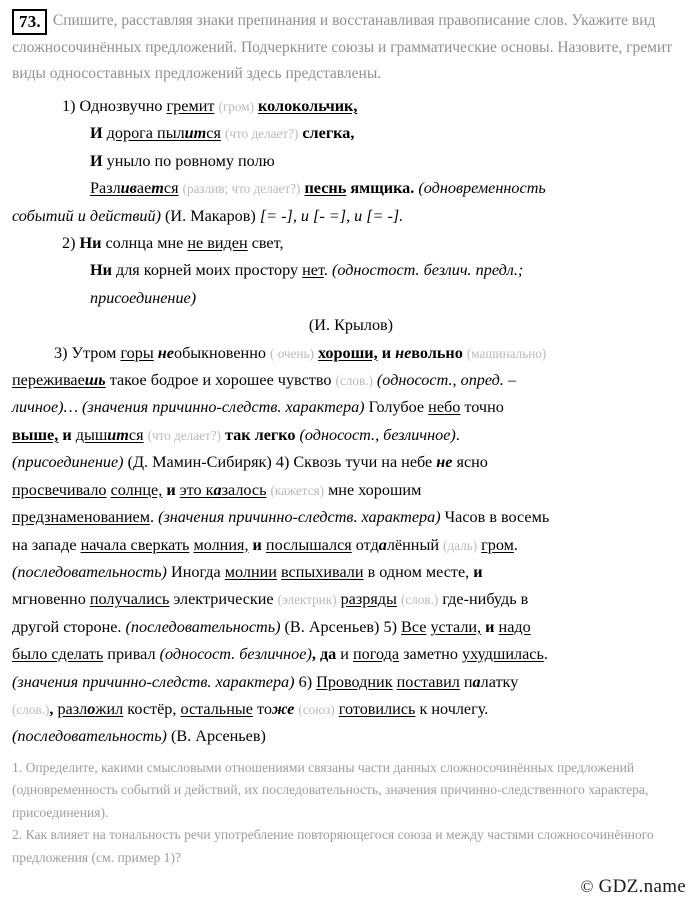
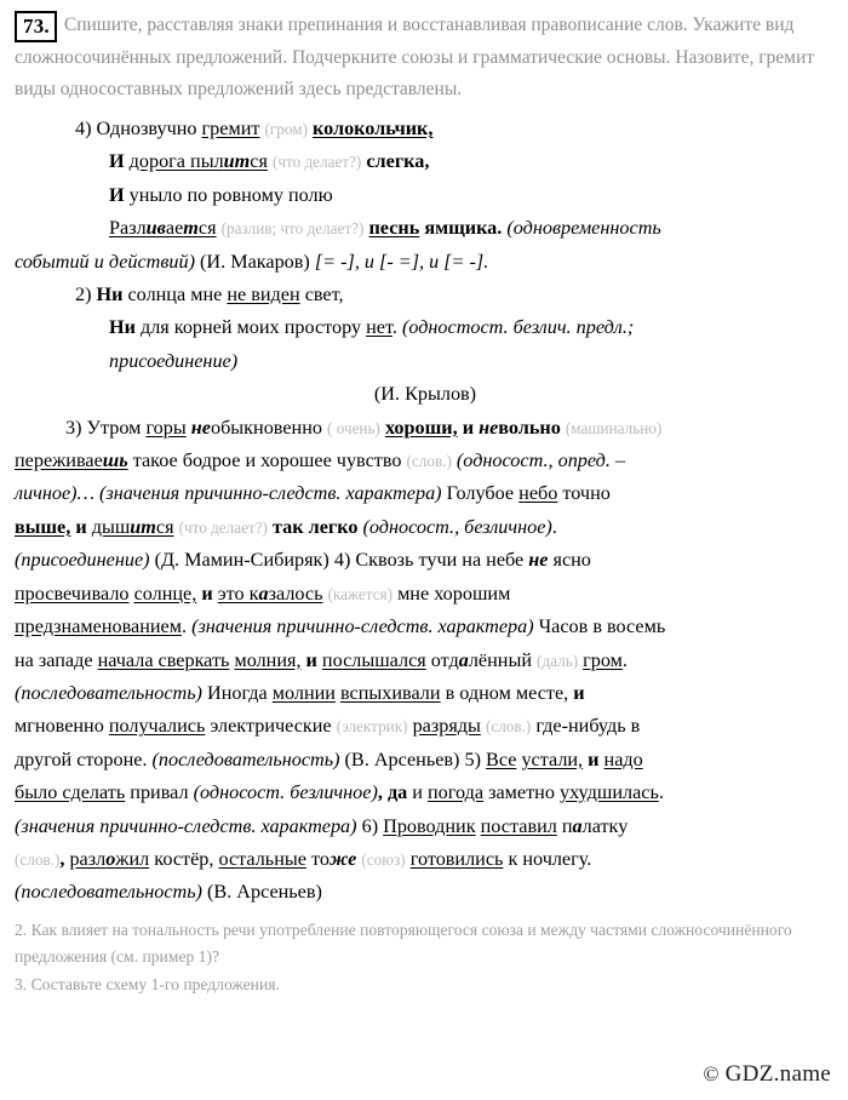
  73. Спишите, расставляя знаки препинания и восстанавливая правописание слов. Укажите вид сложносочинённых предложений. Подчеркните союзы и грамматические основы. Назовите, гремит виды односоставных предложений здесь представлены.
- 1) Однозвучно гремит (гром) колокольчик,
+ 4) Однозвучно гремит (гром) колокольчик,
  И дорога пылится (что делает?) слегка,
  И уныло по ровному полю
  Разливается (разлив; что делает?) песнь ямщика. (одновременность
  событий и действий) (И. Макаров) [= -], и [- =], и [= -].
  2) Ни солнца мне не виден свет,
  Ни для корней моих простору нет. (одностост. безлич. предл.;
  присоединение)
  (И. Крылов)
  3) Утром горы необыкновенно ( очень) хороши, и невольно (машинально)
  переживаешь такое бодрое и хорошее чувство (слов.) (односост., опред. –
  личное)… (значения причинно-следств. характера) Голубое небо точно
  выше, и дышится (что делает?) так легко (односост., безличное).
  (присоединение) (Д. Мамин-Сибиряк) 4) Сквозь тучи на небе не ясно
  просвечивало солнце, и это казалось (кажется) мне хорошим
  предзнаменованием. (значения причинно-следств. характера) Часов в восемь
  на западе начала сверкать молния, и послышался отдалённый (даль) гром.
  (последовательность) Иногда молнии вспыхивали в одном месте, и
  мгновенно получались электрические (электрик) разряды (слов.) где-нибудь в
  другой стороне. (последовательность) (В. Арсеньев) 5) Все устали, и надо
  было сделать привал (односост. безличное), да и погода заметно ухудшилась.
  (значения причинно-следств. характера) 6) Проводник поставил палатку
  (слов.), разложил костёр, остальные тоже (союз) готовились к ночлегу.
  (последовательность) (В. Арсеньев)
- 1. Определите, какими смысловыми отношениями связаны части данных сложносочинённых предложений (одновременность событий и действий, их последовательность, значения причинно-следственного характера, присоединения).
  2. Как влияет на тональность речи употребление повторяющегося союза и между частями сложносочинённого предложения (см. пример 1)?
+ 3. Составьте схему 1-го предложения.
  © GDZ.name
